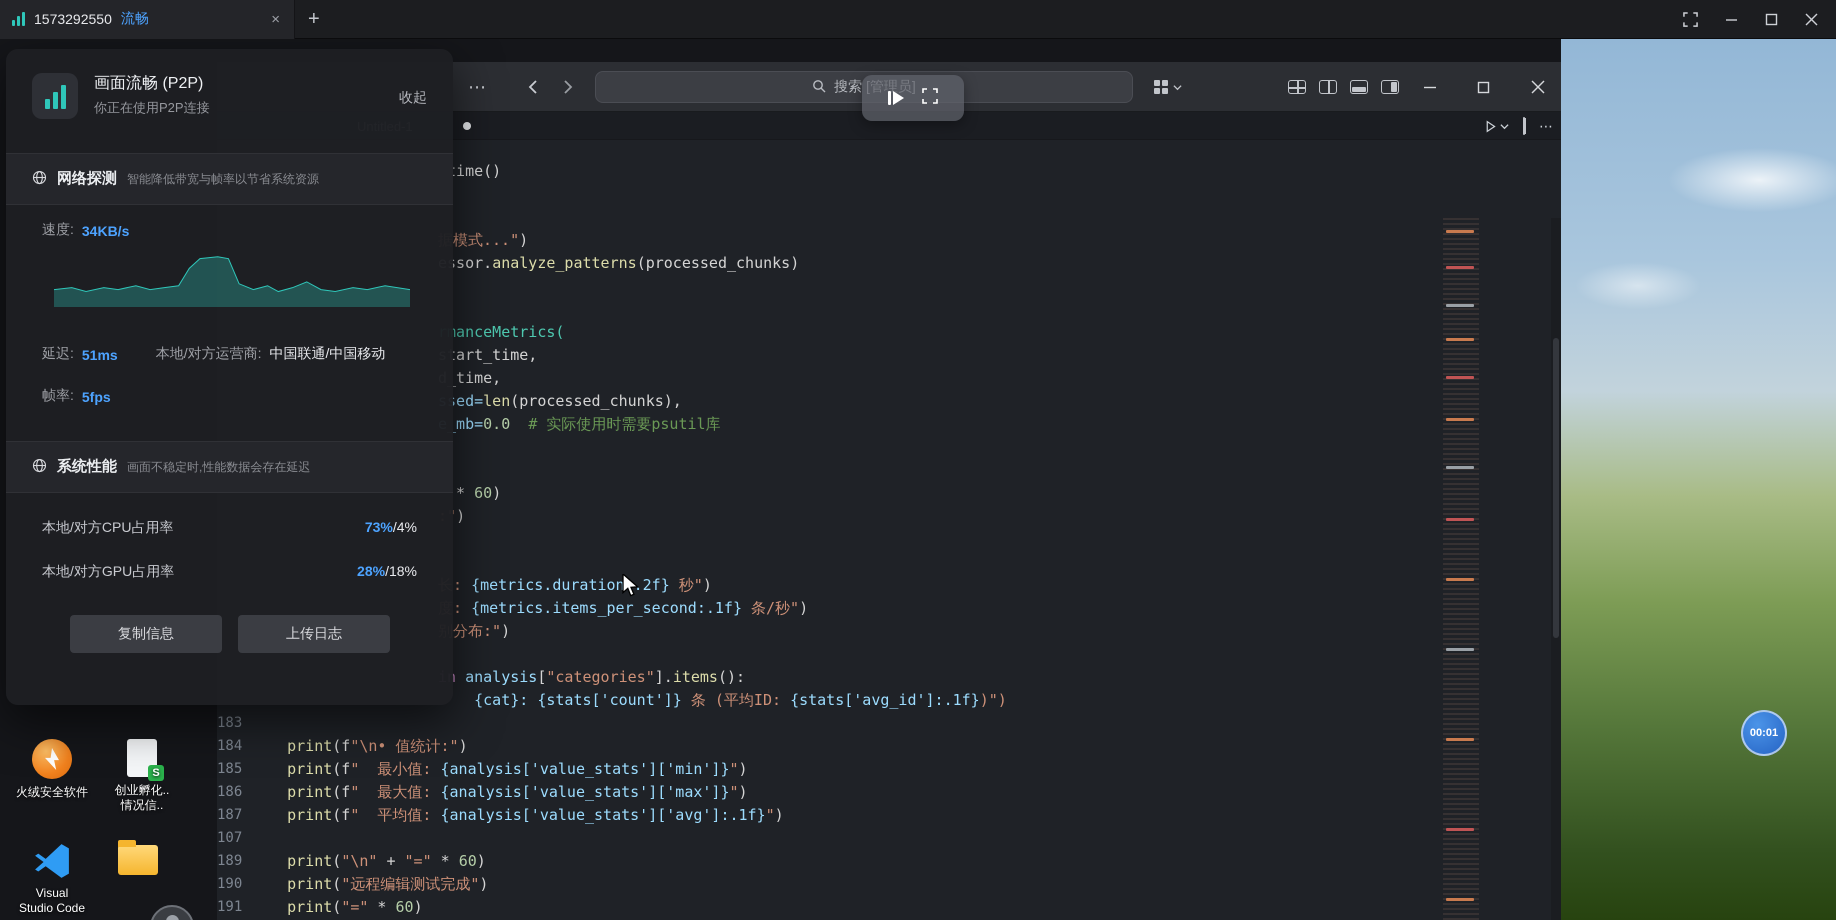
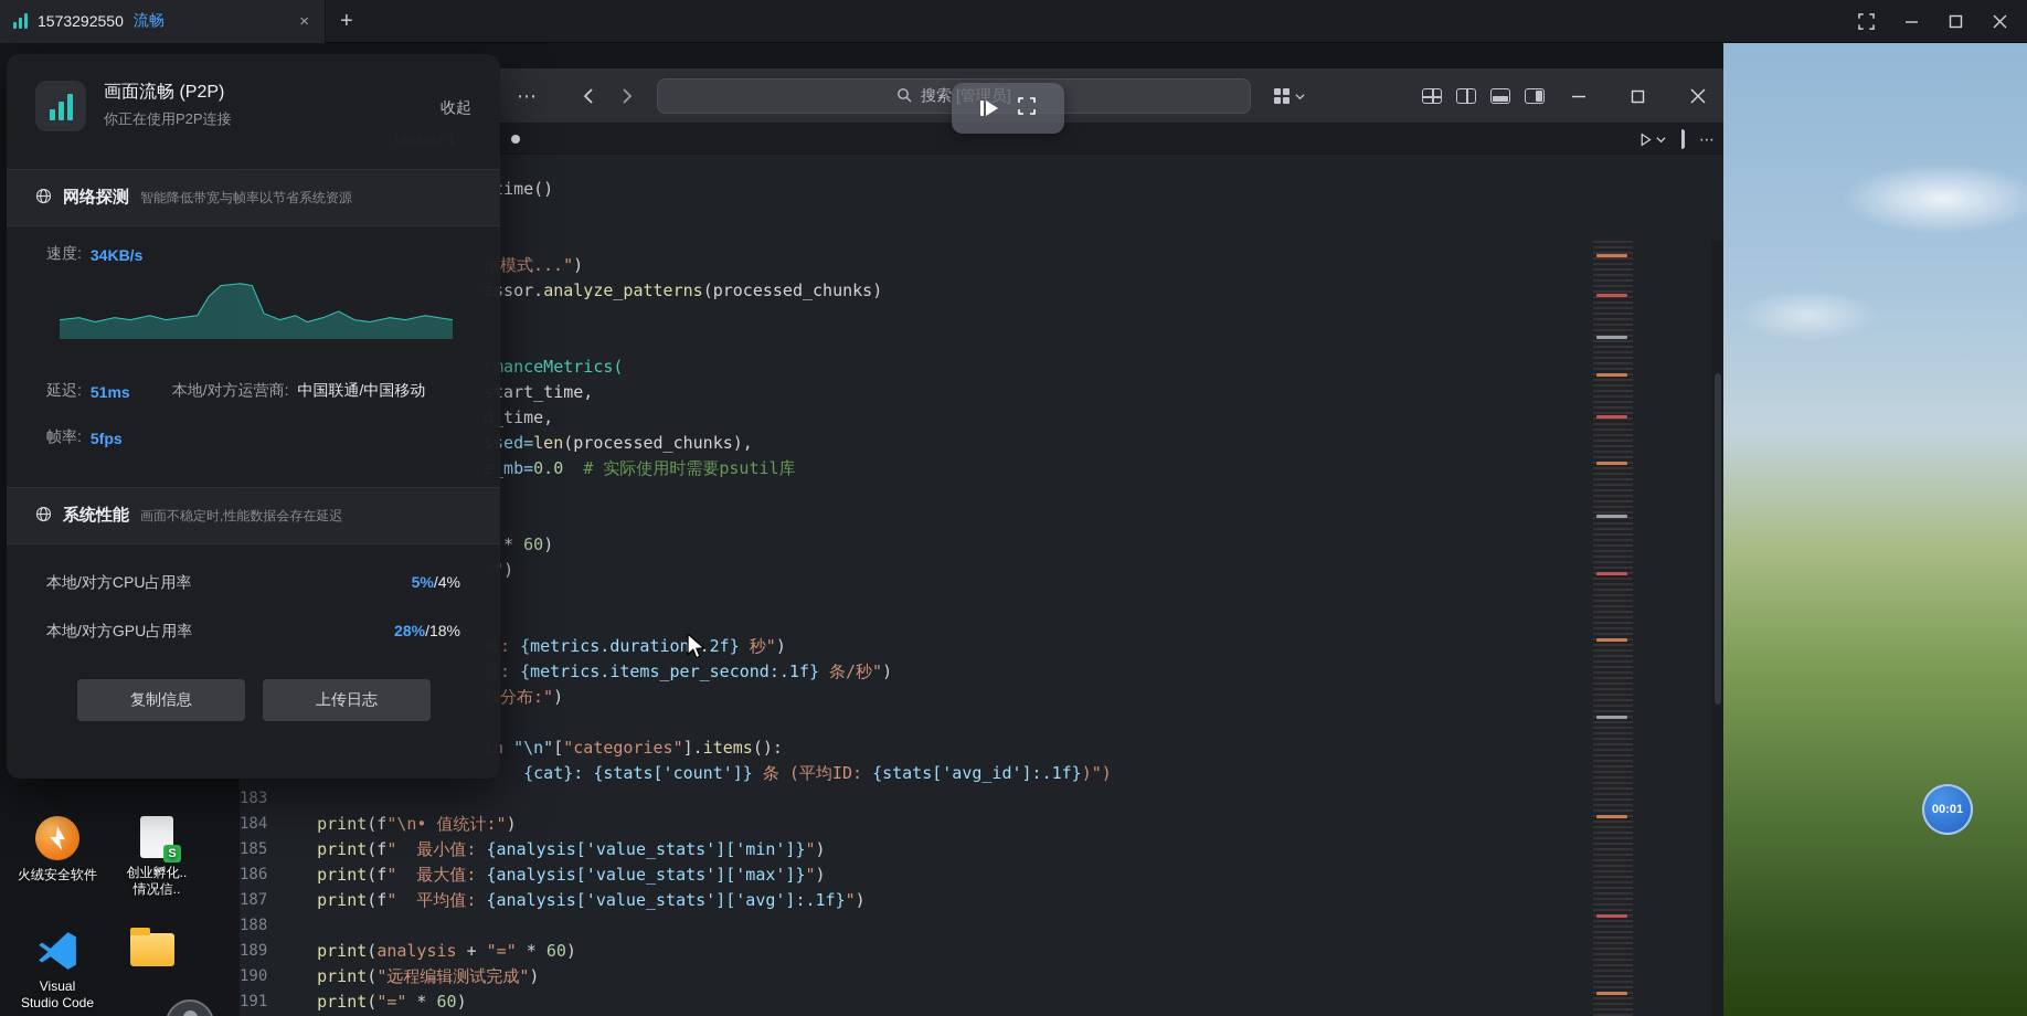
  1573292550
  流畅
  ×
  +
  ⋯
  搜索 [管理员]
  ⋯
  ime()
  模式...")
  sor.analyze_patterns(processed_chunks)
  anceMetrics(
  art_time,
  time,
  ed=len(processed_chunks),
  mb=0.0 # 实际使用时需要psutil库
  * 60)
  : {metrics.duration.2f} 秒")
  : {metrics.items_per_second:.1f} 条/秒")
  分布:")
- analysis["categories"].items():
+ "\n"["categories"].items():
  {cat}: {stats['count']} 条 (平均ID: {stats['avg_id']:.1f})")
  183
  184
  print(f"\n• 值统计:")
  185
  print(f" 最小值: {analysis['value_stats']['min']}")
  186
  print(f" 最大值: {analysis['value_stats']['max']}")
  187
  print(f" 平均值: {analysis['value_stats']['avg']:.1f}")
- 107
+ 188
  189
- print("\n" + "=" * 60)
+ print(analysis + "=" * 60)
  190
  print("远程编辑测试完成")
  191
  print("=" * 60)
  画面流畅 (P2P)
  你正在使用P2P连接
  收起
  网络探测
  智能降低带宽与帧率以节省系统资源
  速度:
  34KB/s
  延迟:
  51ms
  本地/对方运营商:
  中国联通/中国移动
  帧率:
  5fps
  系统性能
  画面不稳定时,性能数据会存在延迟
  本地/对方CPU占用率
- 73%/4%
+ 5%/4%
  本地/对方GPU占用率
  28%/18%
  复制信息
  上传日志
  00:01
  火绒安全软件
  S
  创业孵化..
  情况信..
  Visual
  Studio Code
